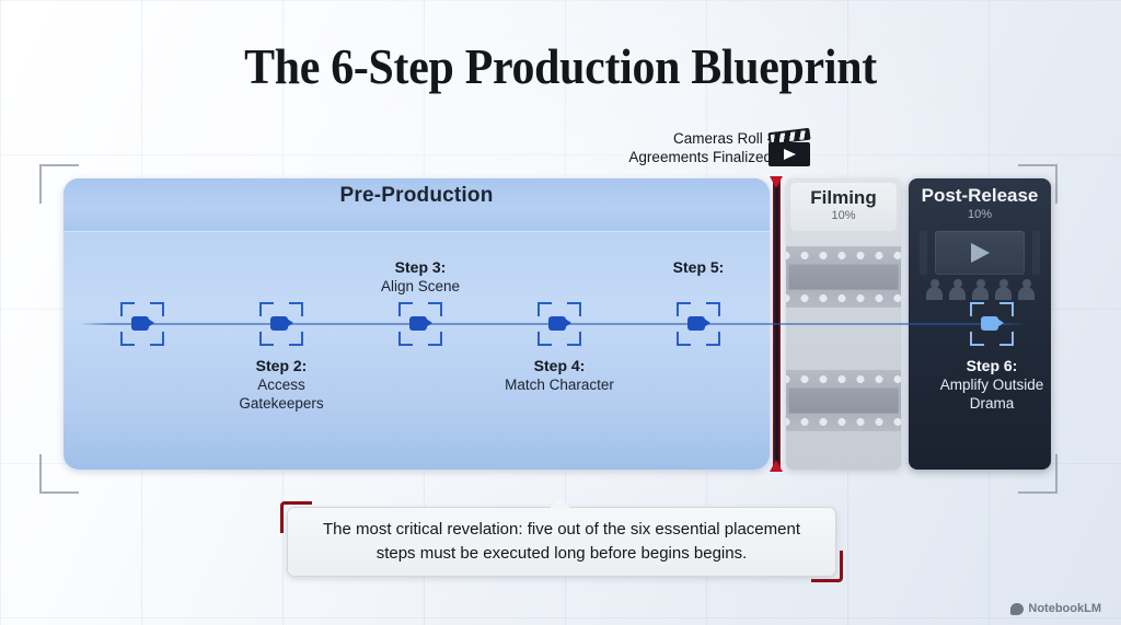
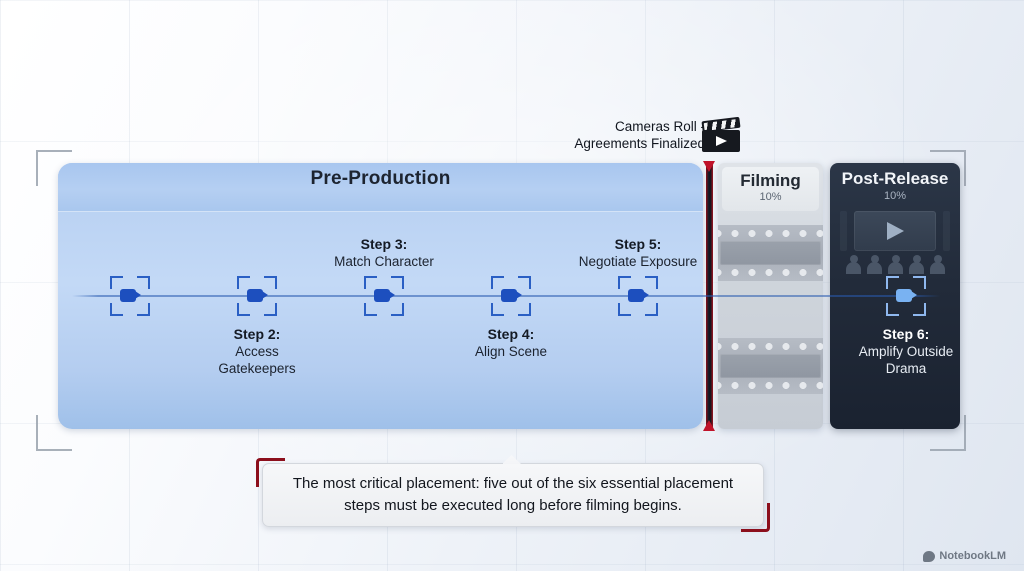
- The 6-Step Production Blueprint
  Cameras Roll
  Agreements Finalize
  Pre-Production
  Filming
  10%
  Post-Release
  10%
  Step 2:
  Access
  Gatekeepers
  Step 3:
- Align Scene
+ Match Character
  Step 4:
- Match Character
+ Align Scene
  Step 5:
+ Negotiate Exposure
  Step 6:
  Amplify Outside
  Drama
- The most critical revelation: five out of the six essential placement
+ The most critical placement: five out of the six essential placement
- steps must be executed long before begins begins.
+ steps must be executed long before filming begins.
  NotebookLM
